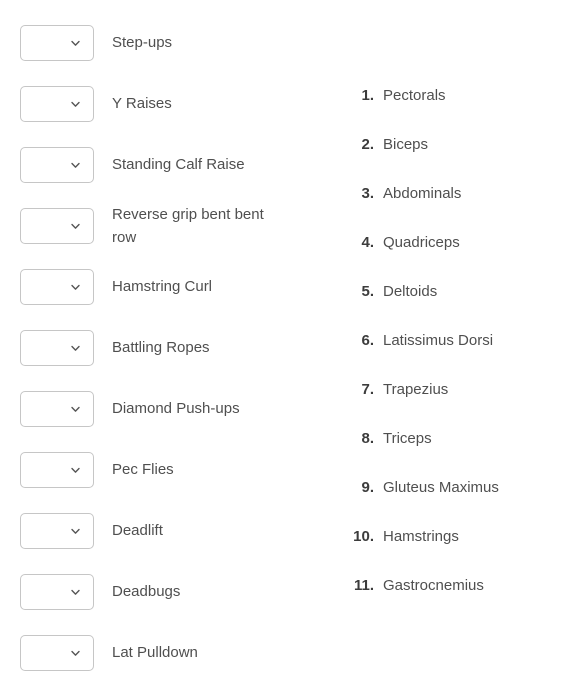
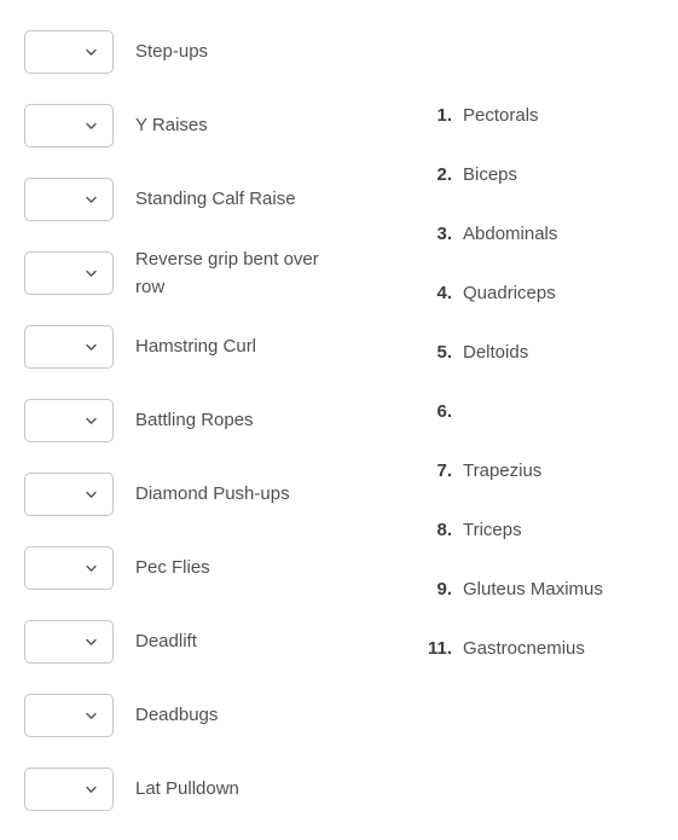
  Step-ups
  Y Raises
  Standing Calf Raise
- Reverse grip bent bent row
+ Reverse grip bent over row
  Hamstring Curl
  Battling Ropes
  Diamond Push-ups
  Pec Flies
  Deadlift
  Deadbugs
  Lat Pulldown
  1.
  Pectorals
  2.
  Biceps
  3.
  Abdominals
  4.
  Quadriceps
  5.
  Deltoids
  6.
- Latissimus Dorsi
  7.
  Trapezius
  8.
  Triceps
  9.
  Gluteus Maximus
- 10.
- Hamstrings
  11.
  Gastrocnemius
